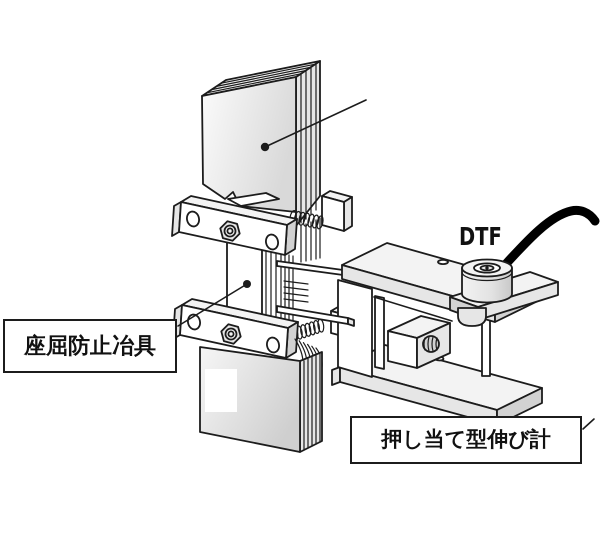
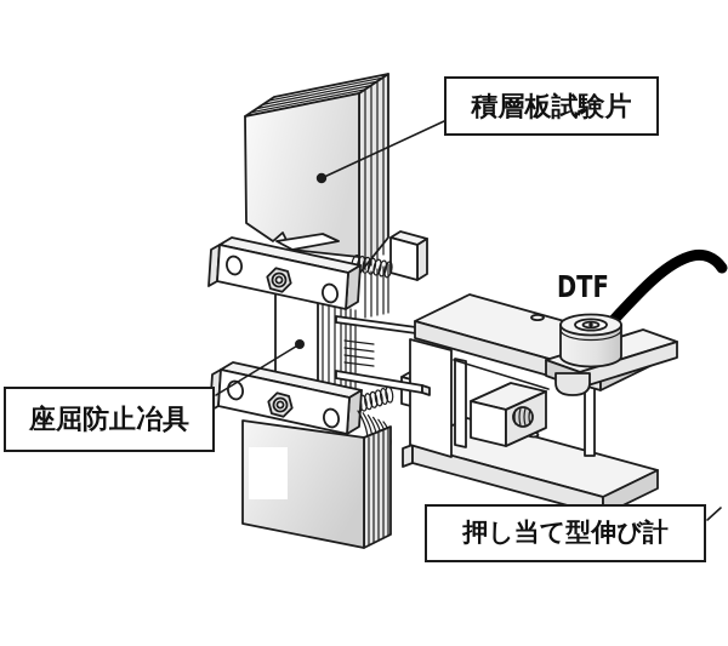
+ 積層板試験片
  座屈防止冶具
  押し当て型伸び計
  DTF
